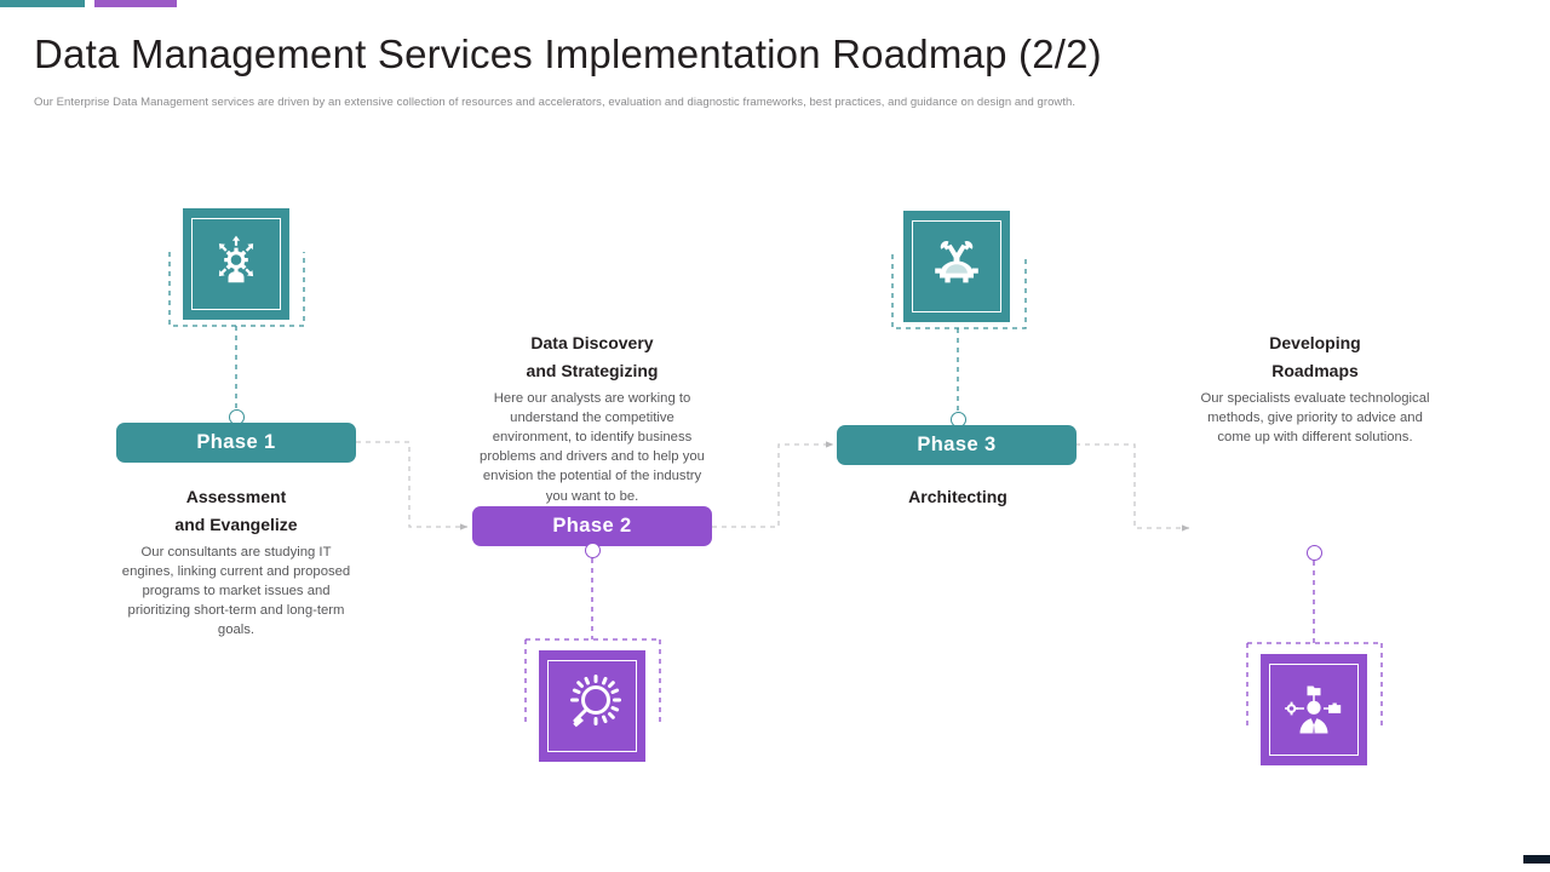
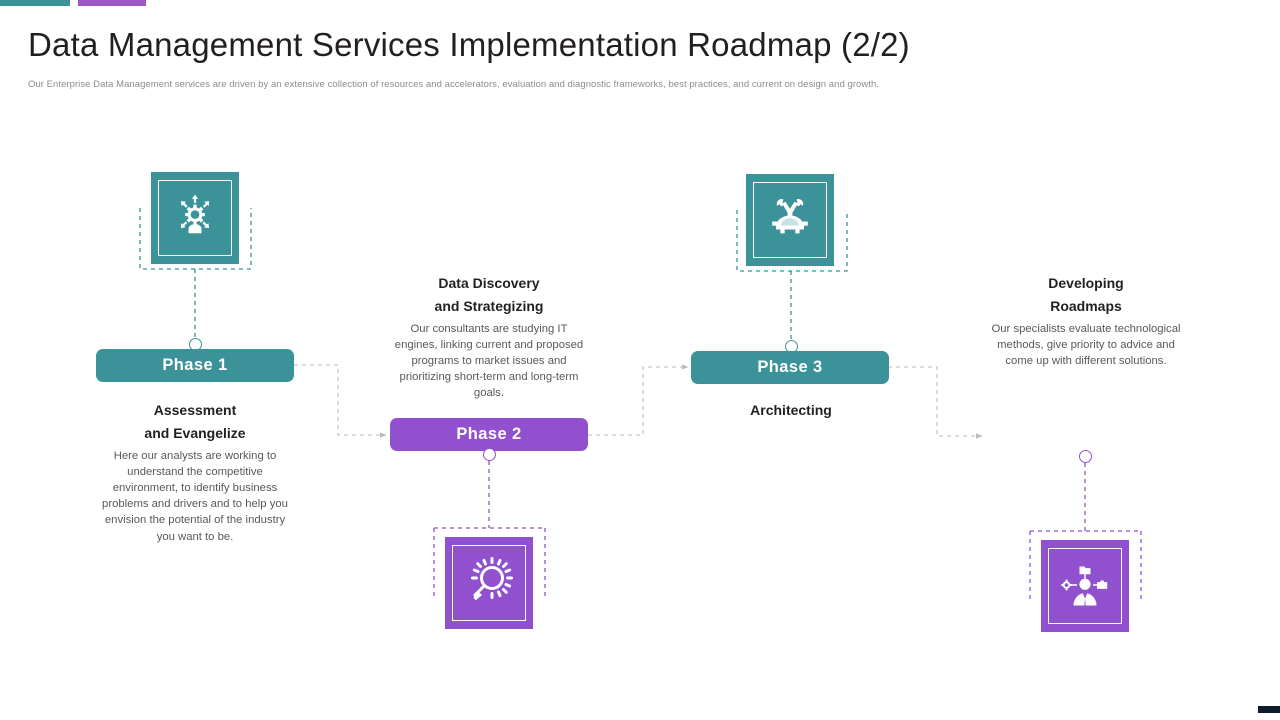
  Data Management Services Implementation Roadmap (2/2)
- Our Enterprise Data Management services are driven by an extensive collection of resources and accelerators, evaluation and diagnostic frameworks, best practices, and guidance on design and growth.
+ Our Enterprise Data Management services are driven by an extensive collection of resources and accelerators, evaluation and diagnostic frameworks, best practices, and current on design and growth.
  Phase 1
  Assessment
  and Evangelize
- Our consultants are studying IT engines, linking current and proposed programs to market issues and prioritizing short-term and long-term goals.
+ Here our analysts are working to understand the competitive environment, to identify business problems and drivers and to help you envision the potential of the industry you want to be.
  Data Discovery
  and Strategizing
- Here our analysts are working to understand the competitive environment, to identify business problems and drivers and to help you envision the potential of the industry you want to be.
+ Our consultants are studying IT engines, linking current and proposed programs to market issues and prioritizing short-term and long-term goals.
  Phase 2
  Phase 3
  Architecting
  Developing
  Roadmaps
  Our specialists evaluate technological methods, give priority to advice and come up with different solutions.
